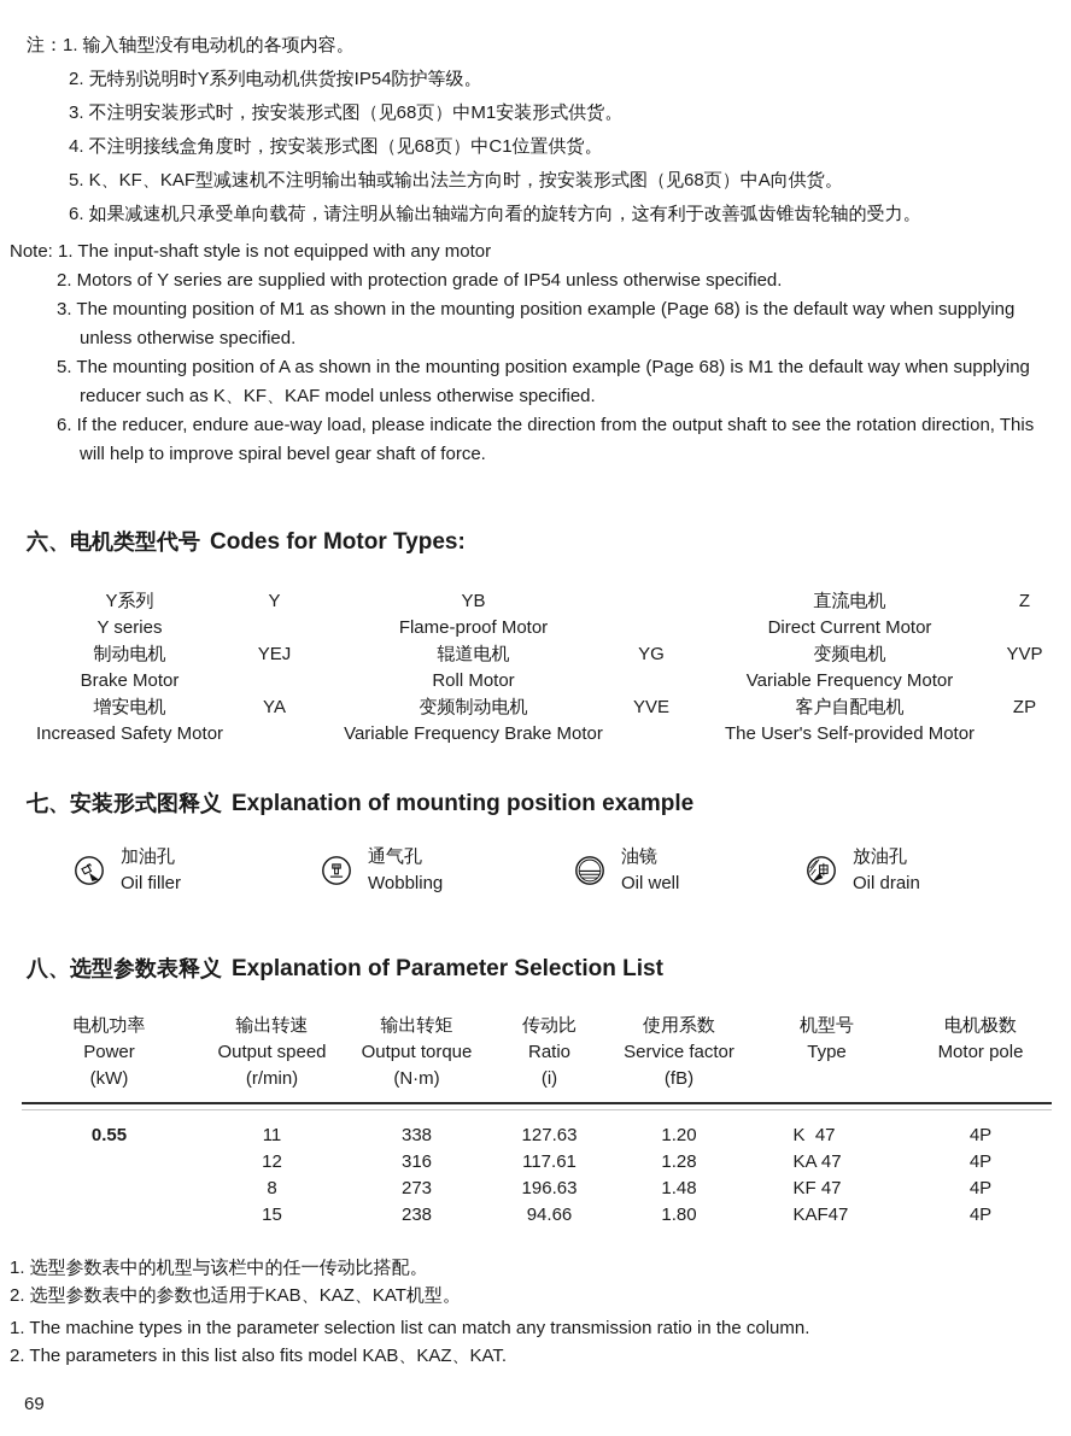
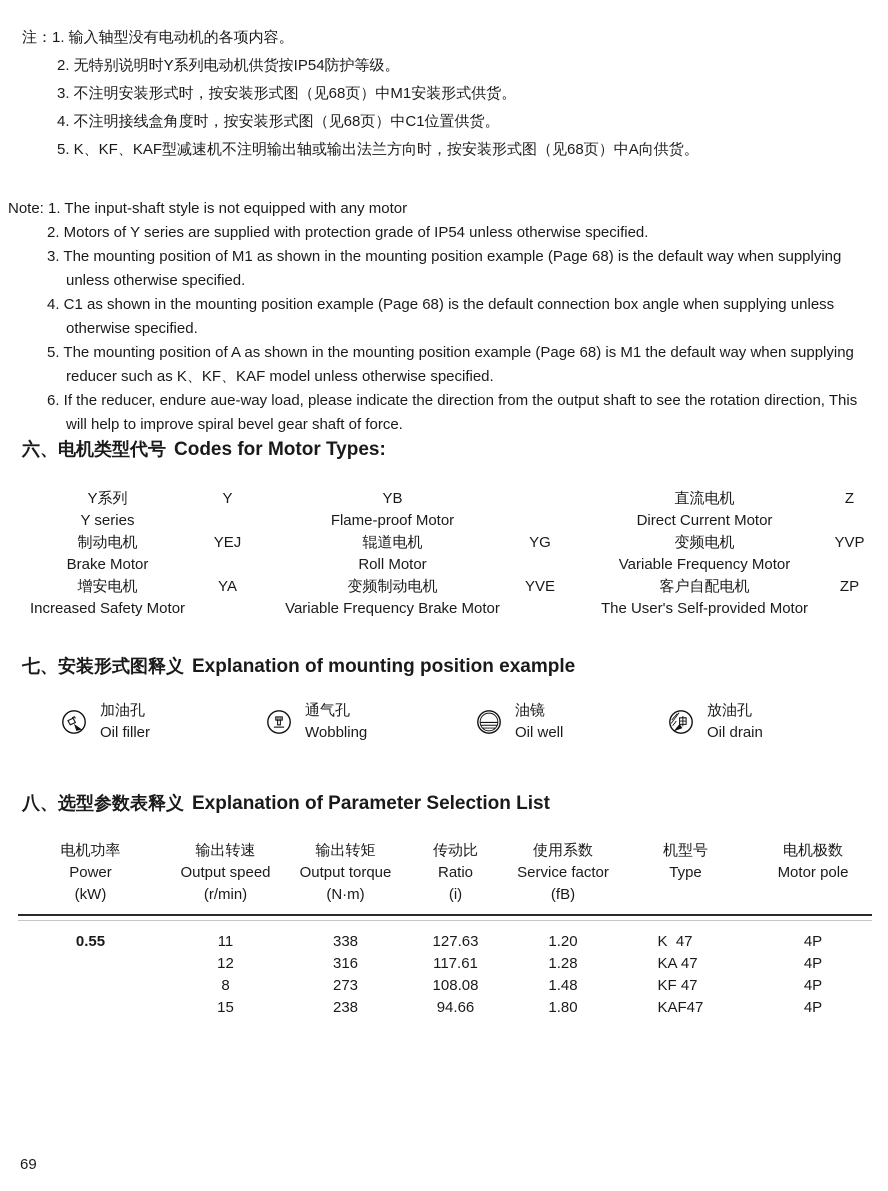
  注：1. 输入轴型没有电动机的各项内容。
  2. 无特别说明时Y系列电动机供货按IP54防护等级。
  3. 不注明安装形式时，按安装形式图（见68页）中M1安装形式供货。
  4. 不注明接线盒角度时，按安装形式图（见68页）中C1位置供货。
  5. K、KF、KAF型减速机不注明输出轴或输出法兰方向时，按安装形式图（见68页）中A向供货。
- 6. 如果减速机只承受单向载荷，请注明从输出轴端方向看的旋转方向，这有利于改善弧齿锥齿轮轴的受力。
  Note: 1. The input-shaft style is not equipped with any motor
  2. Motors of Y series are supplied with protection grade of IP54 unless otherwise specified.
  3. The mounting position of M1 as shown in the mounting position example (Page 68) is the default way when supplying unless otherwise specified.
+ 4. C1 as shown in the mounting position example (Page 68) is the default connection box angle when supplying unless otherwise specified.
  5. The mounting position of A as shown in the mounting position example (Page 68) is M1 the default way when supplying reducer such as K、KF、KAF model unless otherwise specified.
  6. If the reducer, endure aue-way load, please indicate the direction from the output shaft to see the rotation direction, This will help to improve spiral bevel gear shaft of force.
  六、电机类型代号 Codes for Motor Types:
  Y系列
  Y
  Y series
  制动电机
  YEJ
  Brake Motor
  增安电机
  YA
  Increased Safety Motor
  YB
  Flame-proof Motor
  辊道电机
  YG
  Roll Motor
  变频制动电机
  YVE
  Variable Frequency Brake Motor
  直流电机
  Z
  Direct Current Motor
  变频电机
  YVP
  Variable Frequency Motor
  客户自配电机
  ZP
  The User's Self-provided Motor
  七、安装形式图释义 Explanation of mounting position example
  加油孔
  Oil filler
  通气孔
  Wobbling
  油镜
  Oil well
  放油孔
  Oil drain
  八、选型参数表释义 Explanation of Parameter Selection List
  电机功率
  Power
  (kW)
  输出转速
  Output speed
  (r/min)
  输出转矩
  Output torque
  (N·m)
  传动比
  Ratio
  (i)
  使用系数
  Service factor
  (fB)
  机型号
  Type
  电机极数
  Motor pole
  0.55
  11
  338
  127.63
  1.20
  K 47
  4P
  12
  316
  117.61
  1.28
  KA 47
  4P
  8
  273
- 196.63
+ 108.08
  1.48
  KF 47
  4P
  15
  238
  94.66
  1.80
  KAF47
  4P
- 1. 选型参数表中的机型与该栏中的任一传动比搭配。
- 2. 选型参数表中的参数也适用于KAB、KAZ、KAT机型。
- 1. The machine types in the parameter selection list can match any transmission ratio in the column.
- 2. The parameters in this list also fits model KAB、KAZ、KAT.
  69
